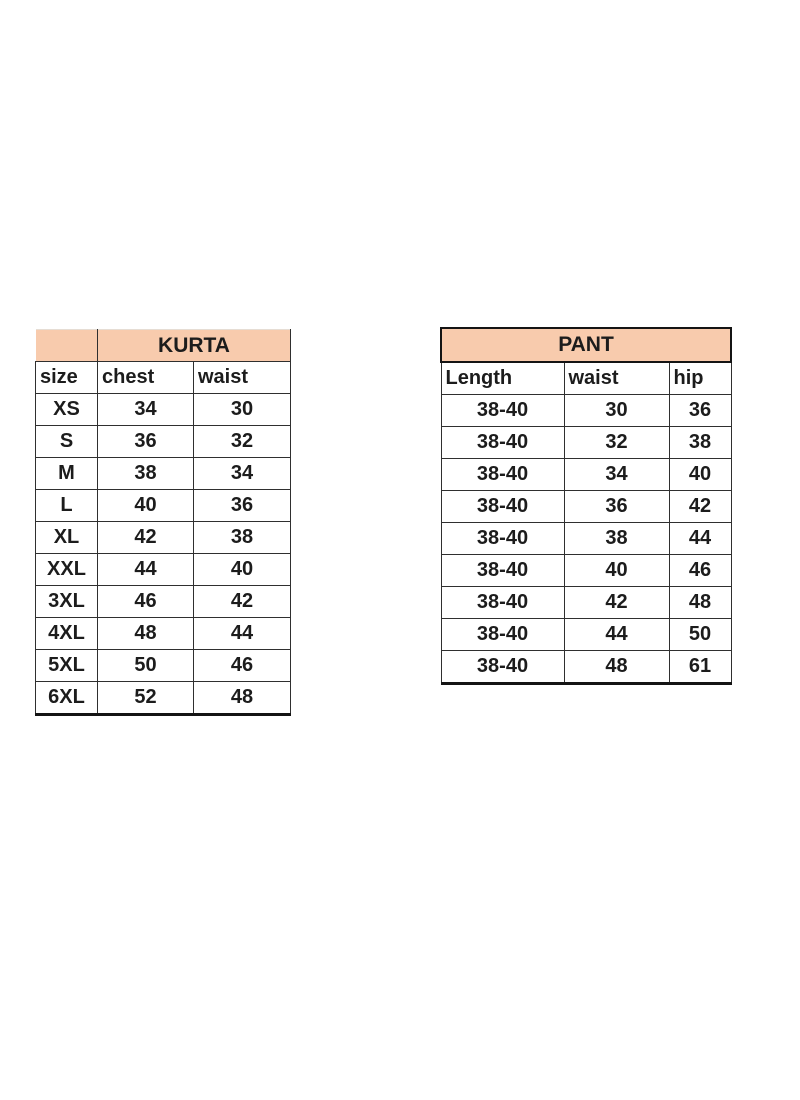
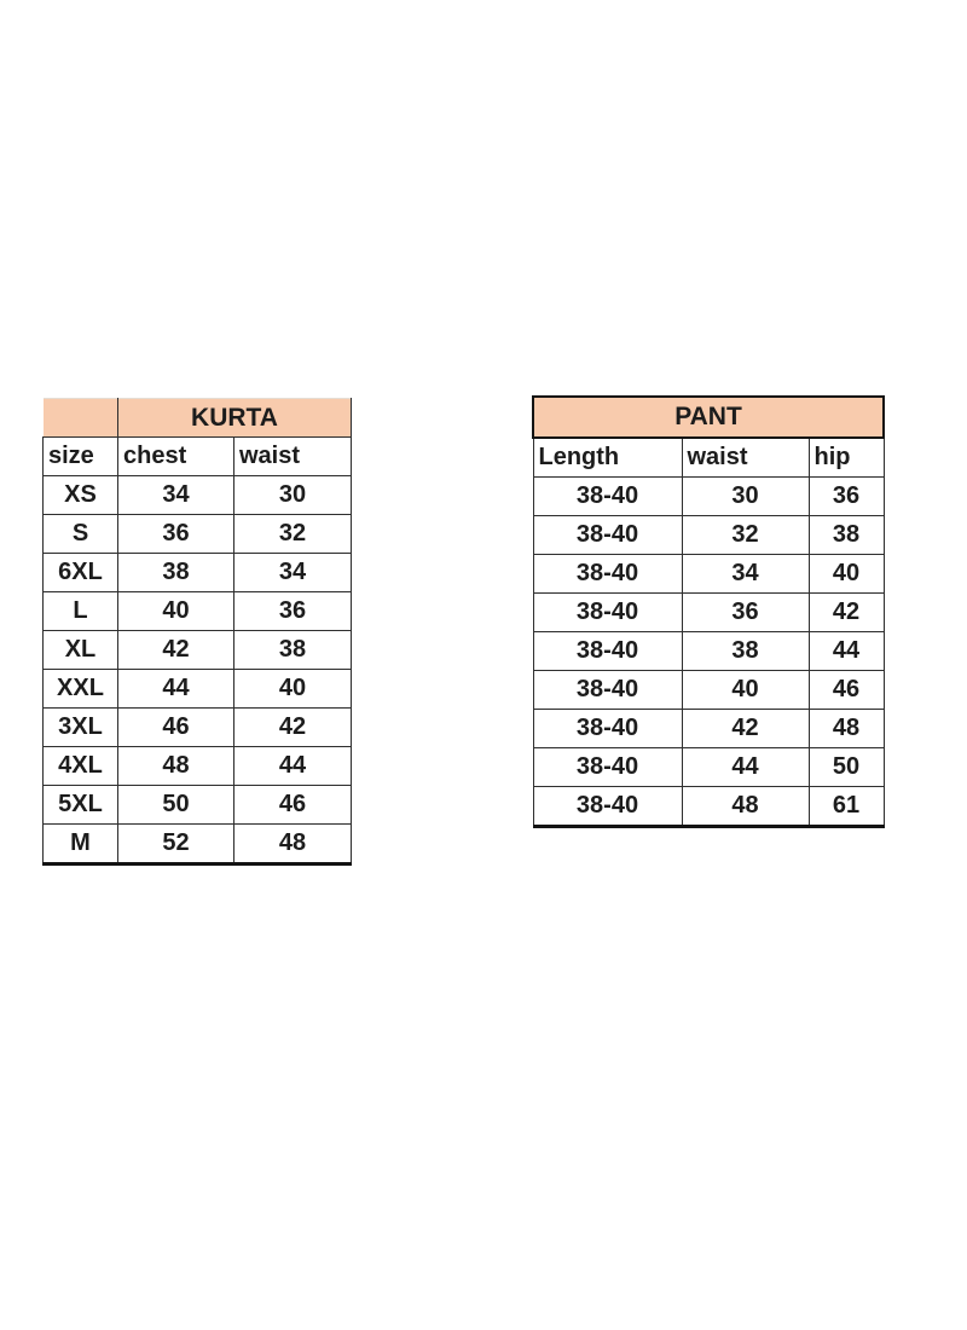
  	KURTA
  size	chest	waist
  XS	34	30
  S	36	32
- M	38	34
+ 6XL	38	34
  L	40	36
  XL	42	38
  XXL	44	40
  3XL	46	42
  4XL	48	44
  5XL	50	46
- 6XL	52	48
+ M	52	48
  PANT
  Length	waist	hip
  38-40	30	36
  38-40	32	38
  38-40	34	40
  38-40	36	42
  38-40	38	44
  38-40	40	46
  38-40	42	48
  38-40	44	50
  38-40	48	61
